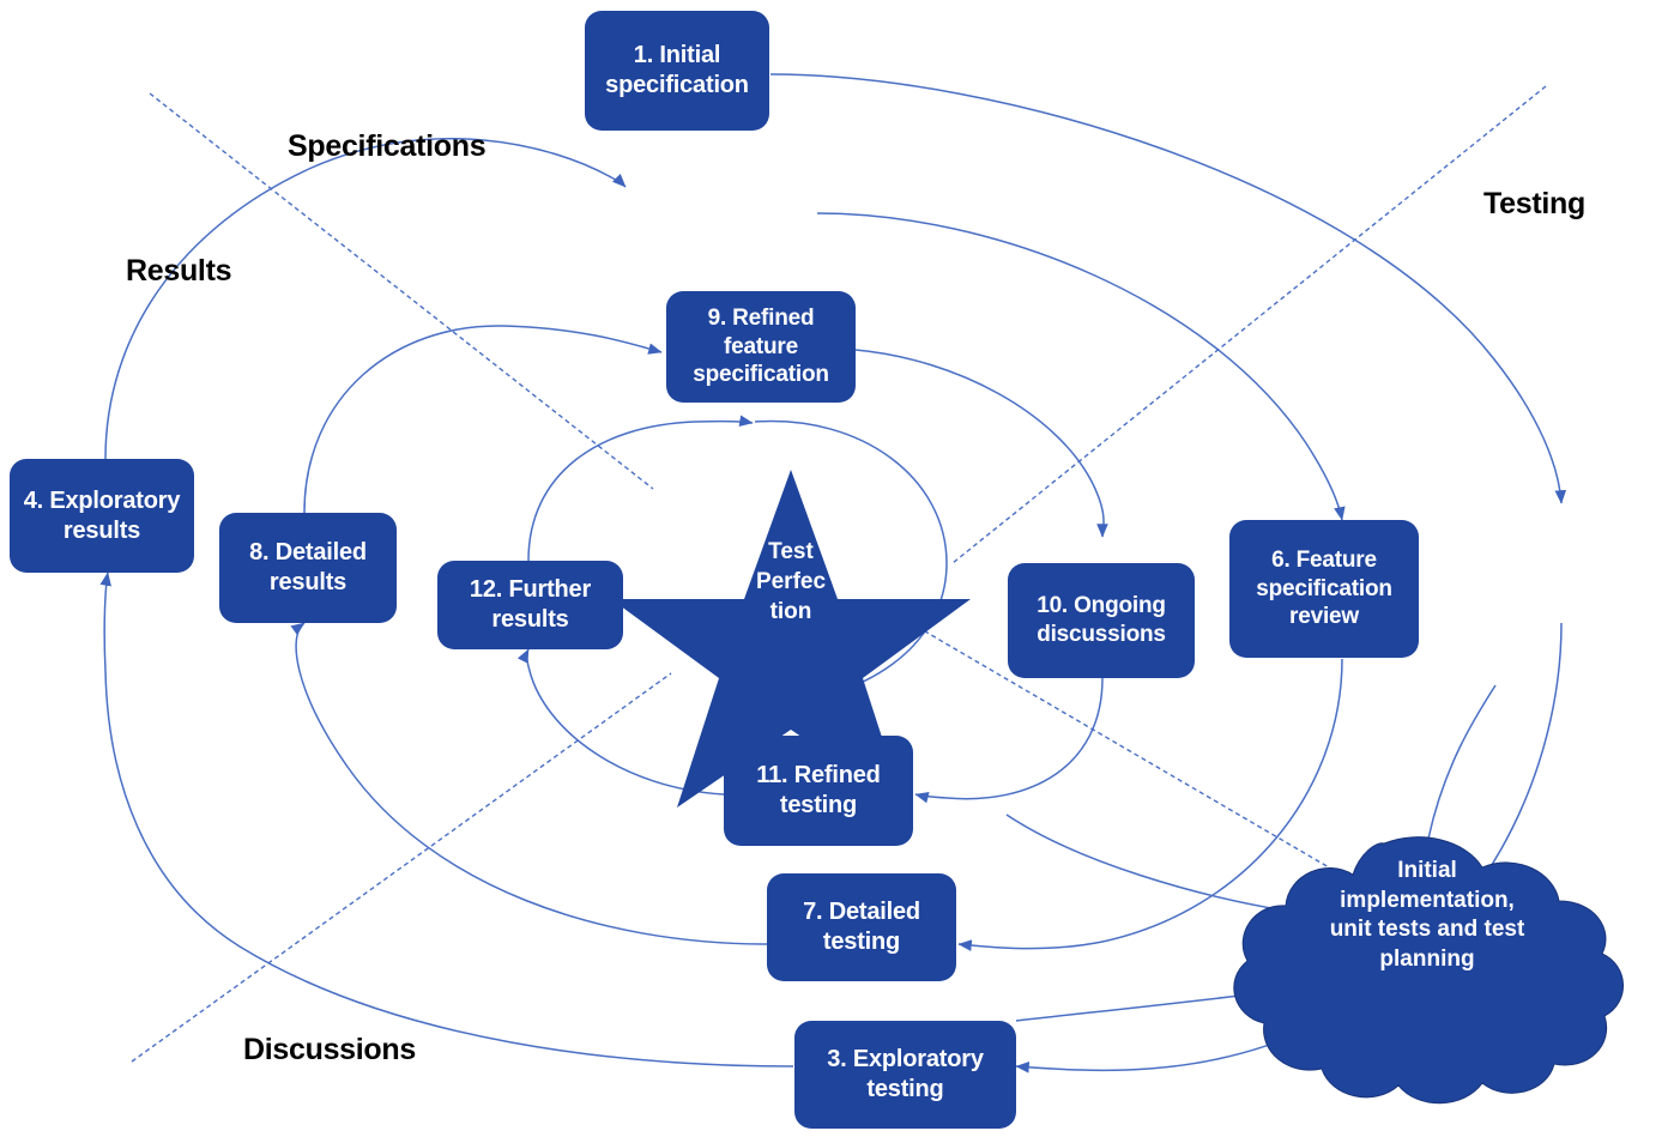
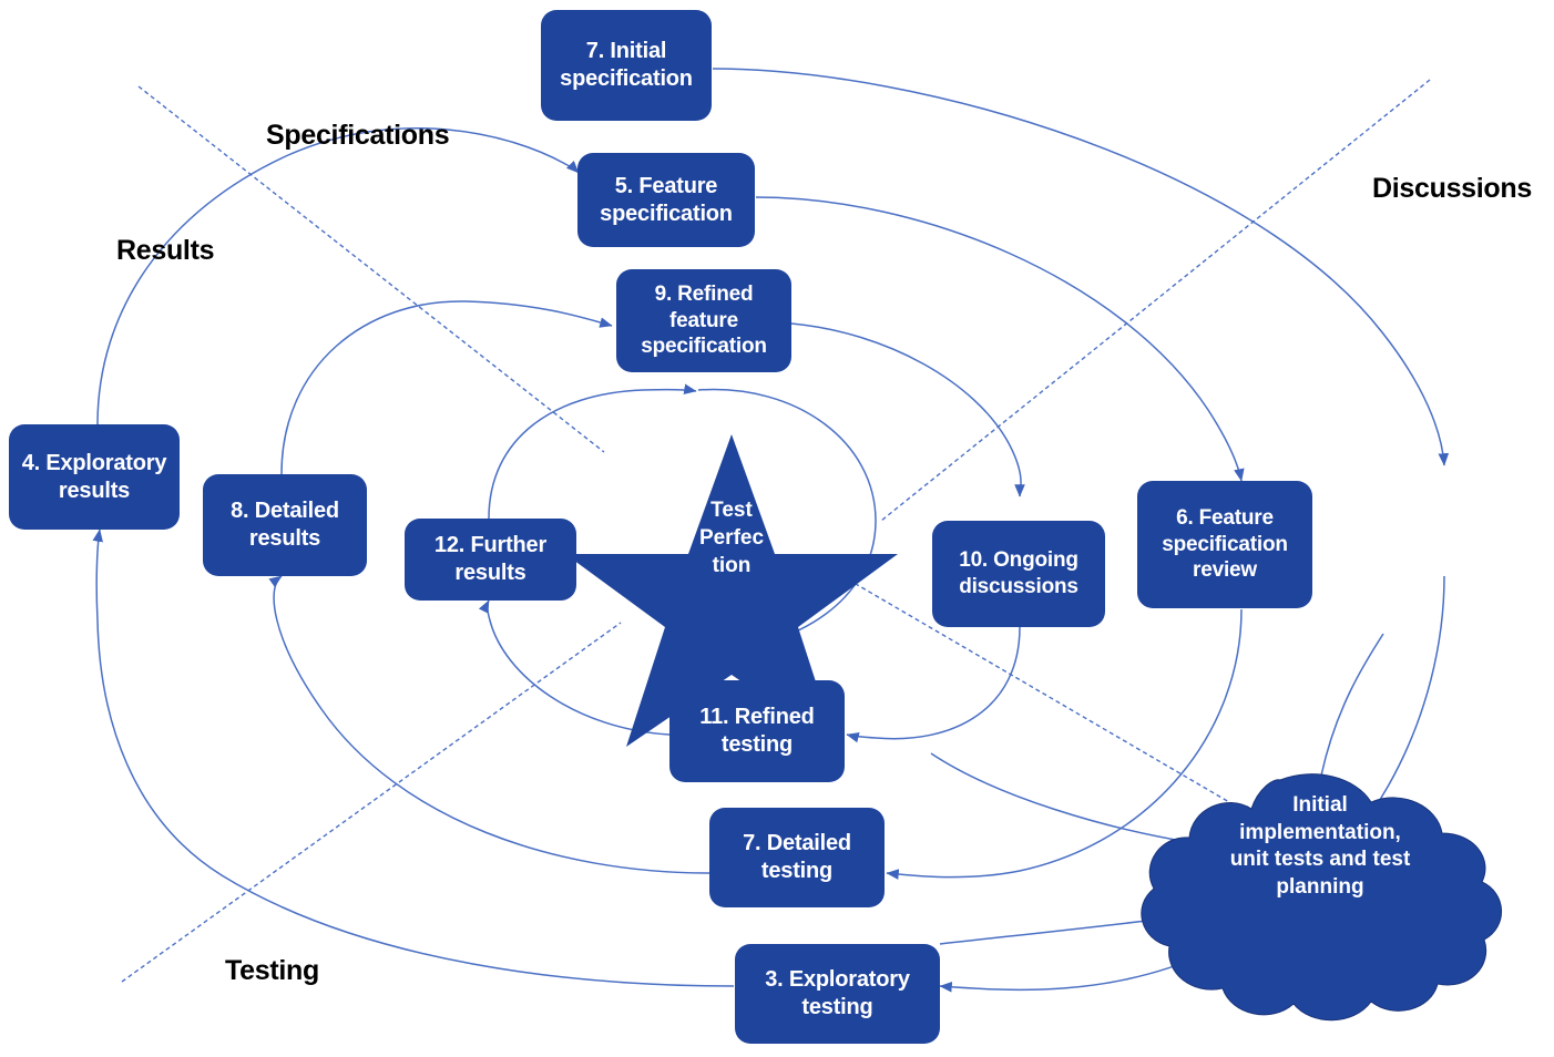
  Specifications
- Testing
+ Discussions
  Results
- Discussions
+ Testing
  Test
  Perfec
  tion
  Initial
  implementation,
  unit tests and test
  planning
- 1. Initial specification
+ 7. Initial specification
+ 5. Feature specification
  9. Refined feature specification
  6. Feature specification review
  10. Ongoing discussions
  3. Exploratory testing
  7. Detailed testing
  11. Refined testing
  4. Exploratory results
  8. Detailed results
  12. Further results
